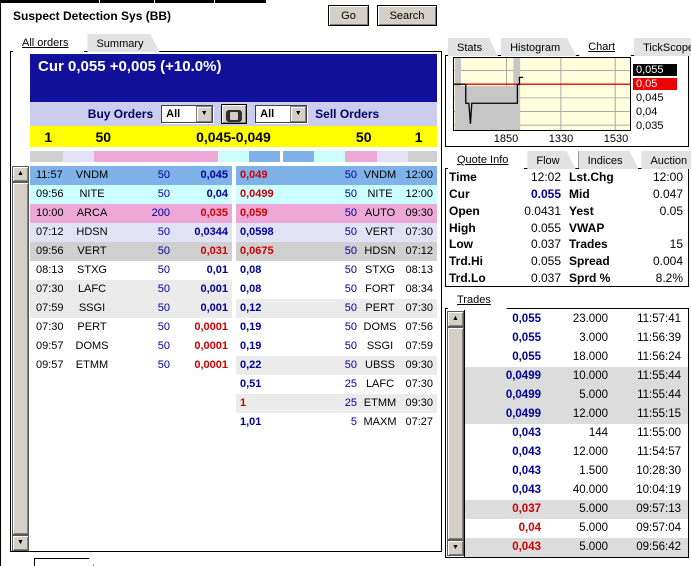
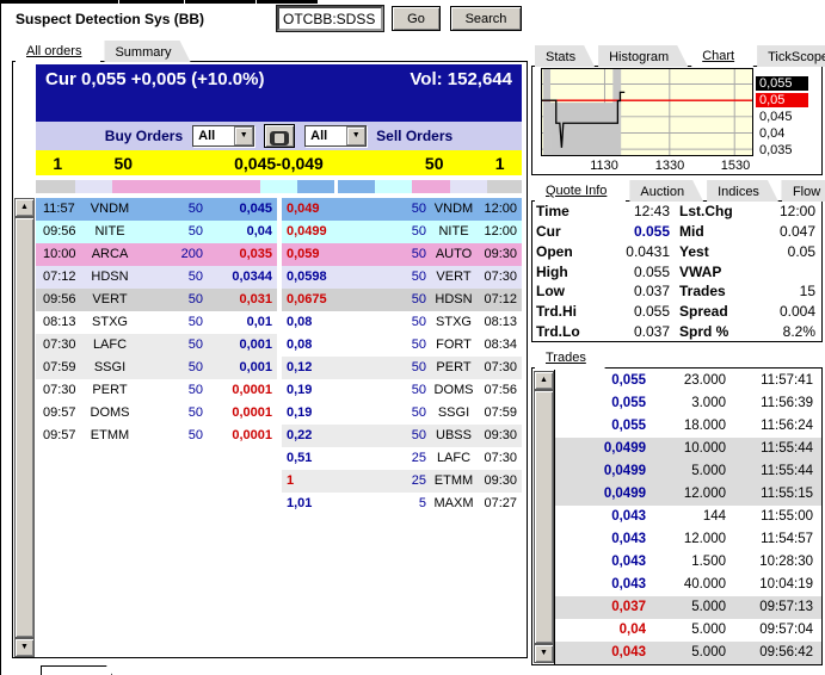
  Suspect Detection Sys (BB)
+ OTCBB:SDSS
  Go
  Search
  All orders
  Summary
  Cur 0,055 +0,005 (+10.0%)
+ Vol: 152,644
  Buy Orders
  All
  All
  Sell Orders
  1
  50
  0,045-0,049
  50
  1
  11:57
  VNDM
  50
  0,045
  09:56
  NITE
  50
  0,04
  10:00
  ARCA
  200
  0,035
  07:12
  HDSN
  50
  0,0344
  09:56
  VERT
  50
  0,031
  08:13
  STXG
  50
  0,01
  07:30
  LAFC
  50
  0,001
  07:59
  SSGI
  50
  0,001
  07:30
  PERT
  50
  0,0001
  09:57
  DOMS
  50
  0,0001
  09:57
  ETMM
  50
  0,0001
  0,049
  50
  VNDM
  12:00
  0,0499
  50
  NITE
  12:00
  0,059
  50
  AUTO
  09:30
  0,0598
  50
  VERT
  07:30
  0,0675
  50
  HDSN
  07:12
  0,08
  50
  STXG
  08:13
  0,08
  50
  FORT
  08:34
  0,12
  50
  PERT
  07:30
  0,19
  50
  DOMS
  07:56
  0,19
  50
  SSGI
  07:59
  0,22
  50
  UBSS
  09:30
  0,51
  25
  LAFC
  07:30
  1
  25
  ETMM
  09:30
  1,01
  5
  MAXM
  07:27
  Stats
  Histogram
  Chart
  TickScop
  0,055
  0,05
  0,045
  0,04
  0,035
- 1850
+ 1130
  1330
  1530
  Quote Info
- Flow
+ Auction
  Indices
- Auction
+ Flow
  Time
- 12:02
+ 12:43
  Lst.Chg
  12:00
  Cur
  0.055
  Mid
  0.047
  Open
  0.0431
  Yest
  0.05
  High
  0.055
  VWAP
  Low
  0.037
  Trades
  15
  Trd.Hi
  0.055
  Spread
  0.004
  Trd.Lo
  0.037
  Sprd %
  8.2%
  Trades
  0,055
  23.000
  11:57:41
  0,055
  3.000
  11:56:39
  0,055
  18.000
  11:56:24
  0,0499
  10.000
  11:55:44
  0,0499
  5.000
  11:55:44
  0,0499
  12.000
  11:55:15
  0,043
  144
  11:55:00
  0,043
  12.000
  11:54:57
  0,043
  1.500
  10:28:30
  0,043
  40.000
  10:04:19
  0,037
  5.000
  09:57:13
  0,04
  5.000
  09:57:04
  0,043
  5.000
  09:56:42
